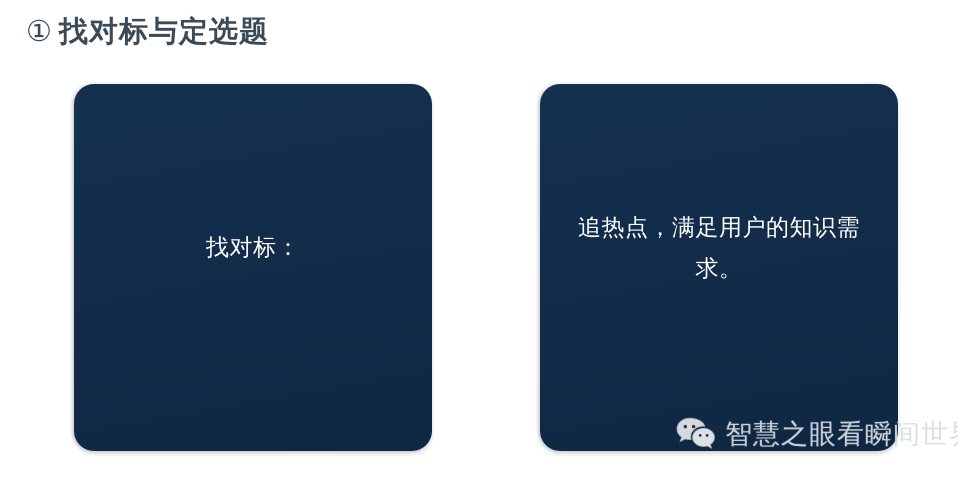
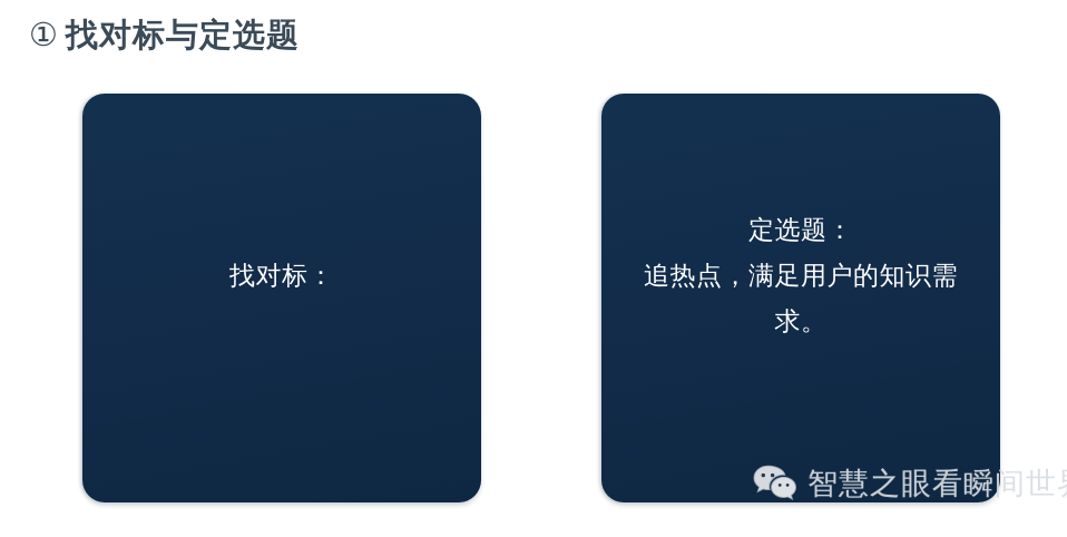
  ① 找对标与定选题
  找对标：
+ 定选题：
  追热点，满足用户的知识需求。
  智慧之眼看瞬间世
